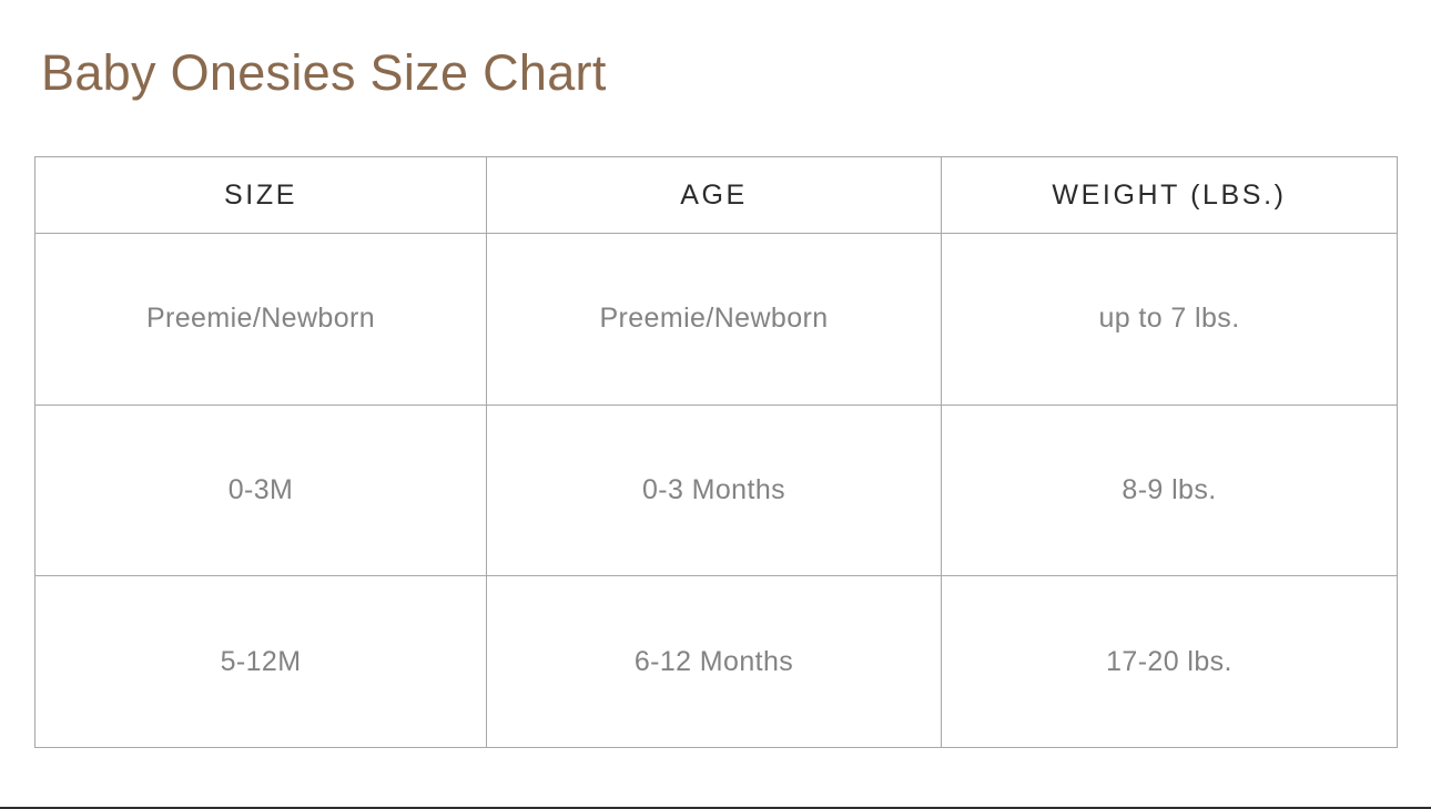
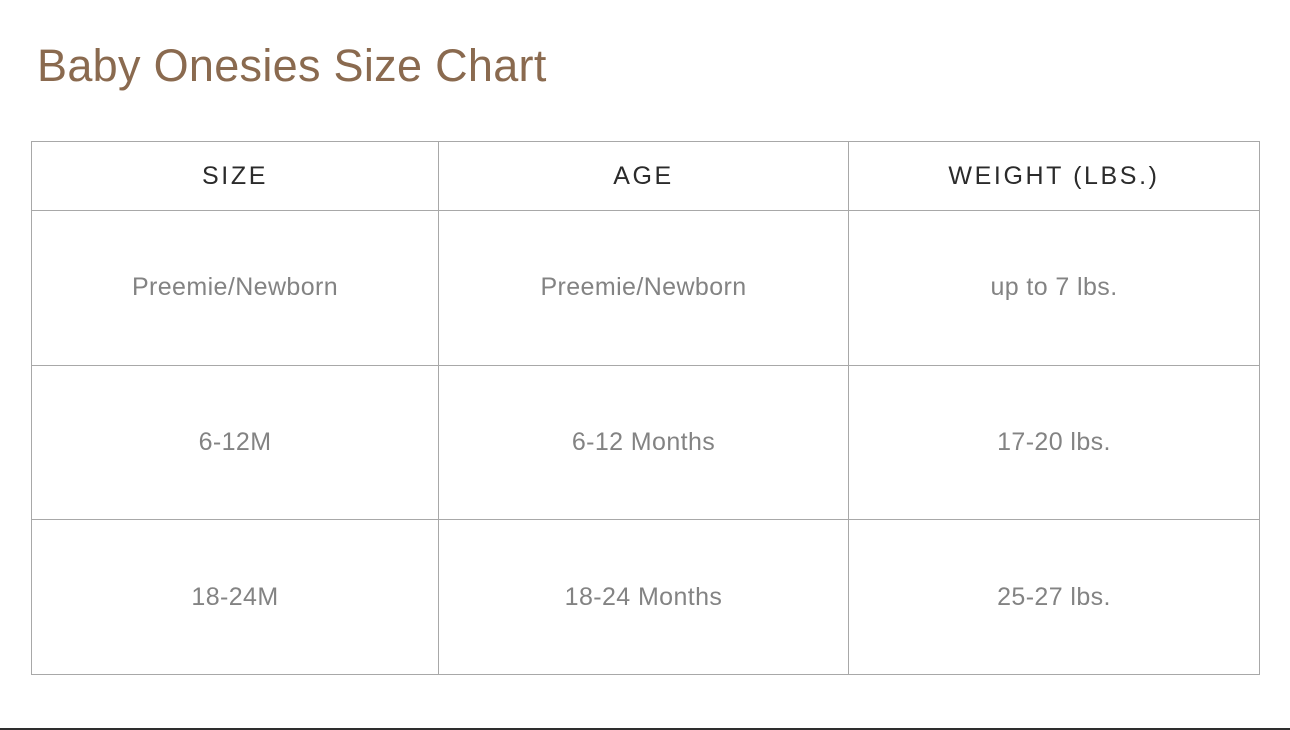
  Baby Onesies Size Chart
  SIZE	AGE	WEIGHT (LBS.)
  Preemie/Newborn	Preemie/Newborn	up to 7 lbs.
- 0-3M	0-3 Months	8-9 lbs.
- 5-12M	6-12 Months	17-20 lbs.
+ 6-12M	6-12 Months	17-20 lbs.
+ 18-24M	18-24 Months	25-27 lbs.
